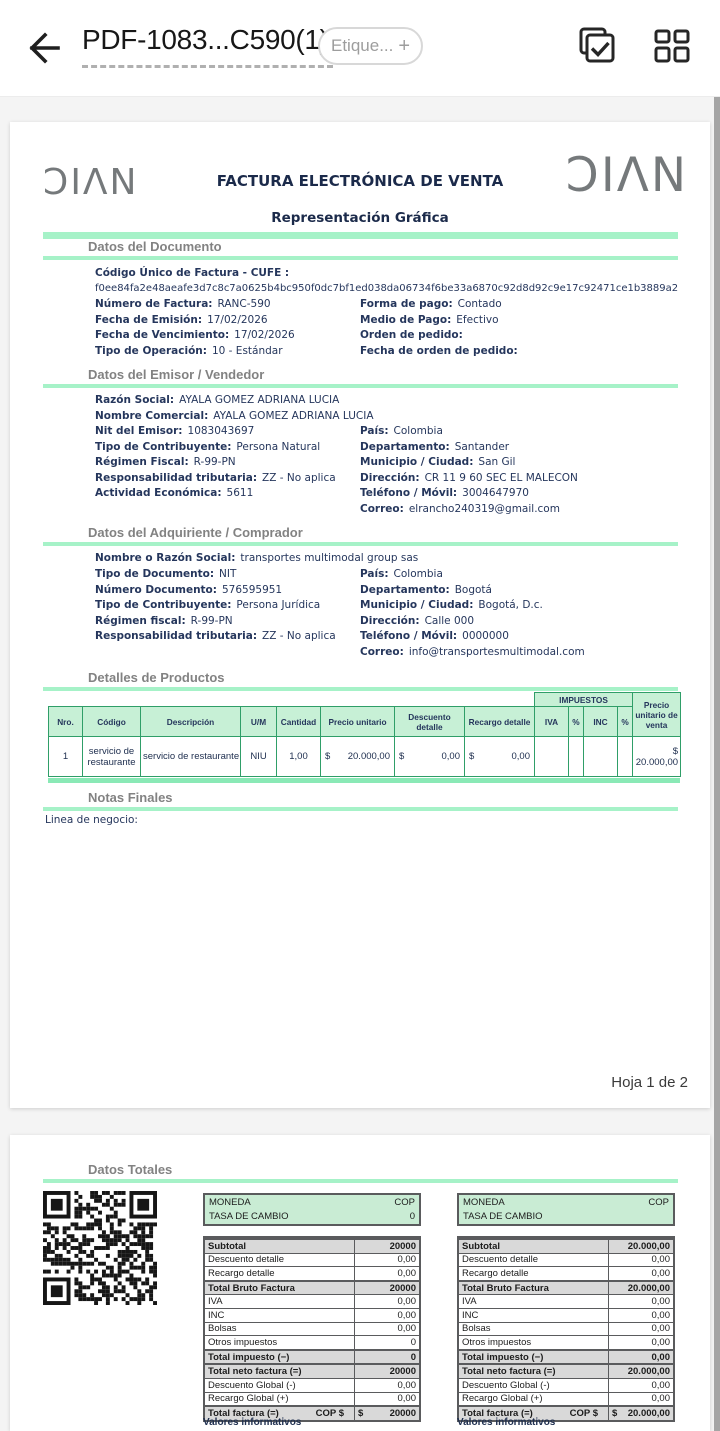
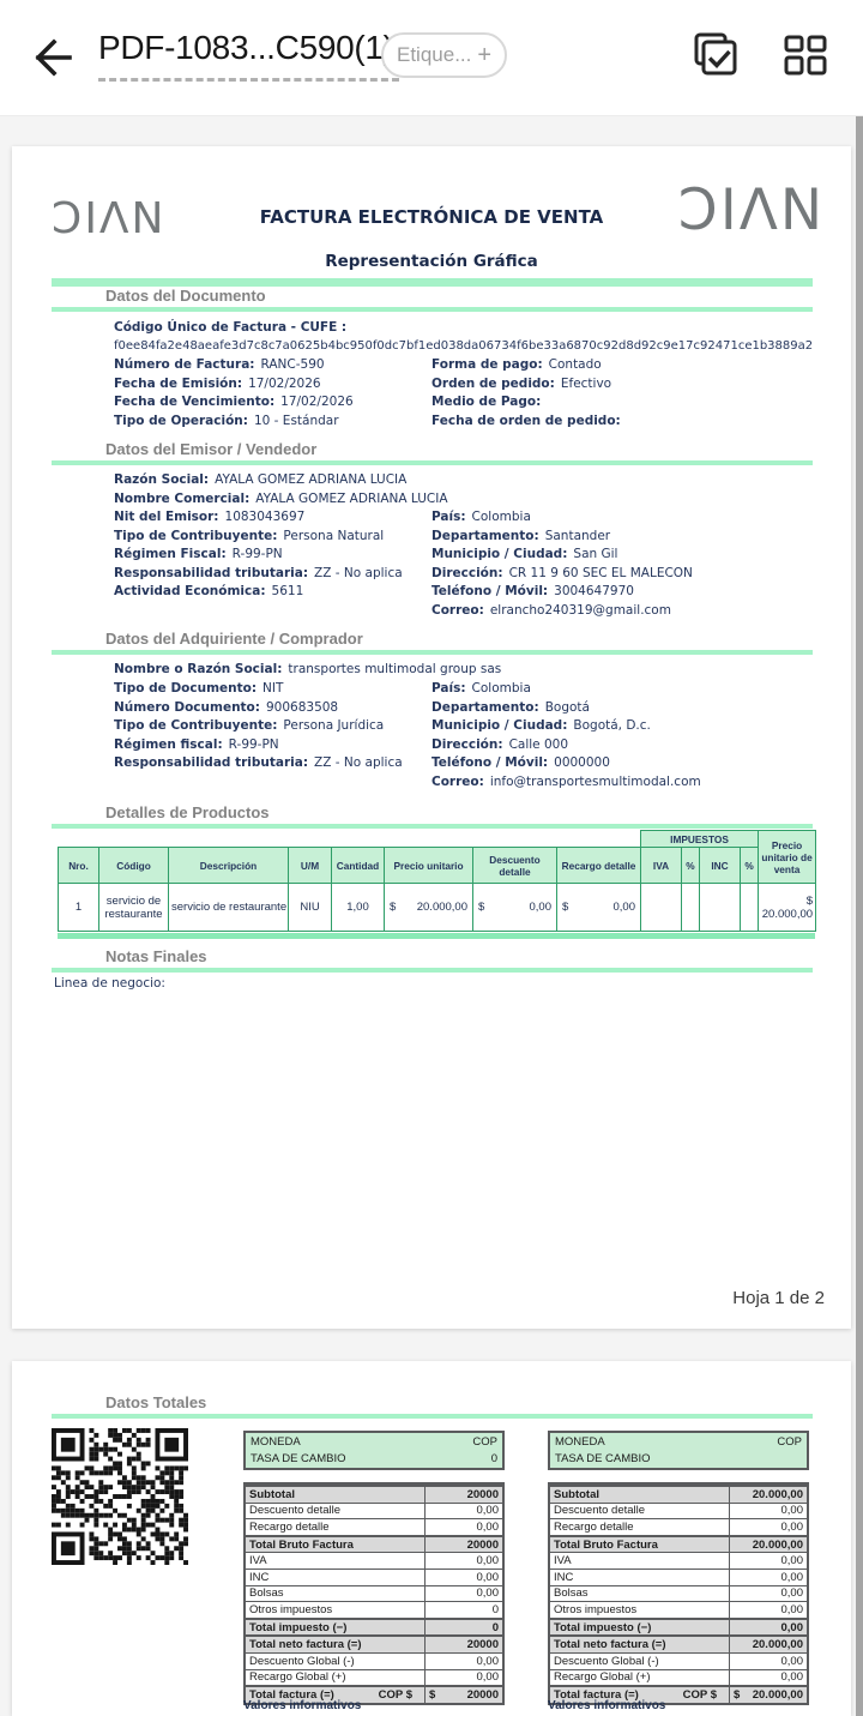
  PDF-1083...C590(1
  Etique...
  +
  ƆIΛN
  FACTURA ELECTRÓNICA DE VENTA
  ƆIΛN
  Representación Gráfica
  Datos del Documento
  Código Único de Factura - CUFE :
  f0ee84fa2e48aeafe3d7c8c7a0625b4bc950f0dc7bf1ed038da06734f6be33a6870c92d8d92c9e17c92471ce1b3889a2
  Número de Factura: RANC-590
  Forma de pago: Contado
  Fecha de Emisión: 17/02/2026
- Medio de Pago: Efectivo
+ Orden de pedido: Efectivo
  Fecha de Vencimiento: 17/02/2026
- Orden de pedido:
+ Medio de Pago:
  Tipo de Operación: 10 - Estándar
  Fecha de orden de pedido:
  Datos del Emisor / Vendedor
  Razón Social: AYALA GOMEZ ADRIANA LUCIA
  Nombre Comercial: AYALA GOMEZ ADRIANA LUCIA
  Nit del Emisor: 1083043697
  País: Colombia
  Tipo de Contribuyente: Persona Natural
  Departamento: Santander
  Régimen Fiscal: R-99-PN
  Municipio / Ciudad: San Gil
  Responsabilidad tributaria: ZZ - No aplica
  Dirección: CR 11 9 60 SEC EL MALECON
  Actividad Económica: 5611
  Teléfono / Móvil: 3004647970
  Correo: elrancho240319@gmail.com
  Datos del Adquiriente / Comprador
  Nombre o Razón Social: transportes multimodal group sas
  Tipo de Documento: NIT
  País: Colombia
- Número Documento: 576595951
+ Número Documento: 900683508
  Departamento: Bogotá
  Tipo de Contribuyente: Persona Jurídica
  Municipio / Ciudad: Bogotá, D.c.
  Régimen fiscal: R-99-PN
  Dirección: Calle 000
  Responsabilidad tributaria: ZZ - No aplica
  Teléfono / Móvil: 0000000
  Correo: info@transportesmultimodal.com
  Detalles de Productos
  	IMPUESTOS	Precio unitario de venta
  Nro.	Código	Descripción	U/M	Cantidad	Precio unitario	Descuento detalle	Recargo detalle	IVA	%	INC	%
  1	servicio de restaurante	servicio de restaurante	NIU	1,00	$ 20.000,00	$ 0,00	$ 0,00					$ 20.000,00
  Notas Finales
  Linea de negocio:
  Hoja 1 de 2
  Datos Totales
  MONEDA
  COP
  TASA DE CAMBIO
  0
  Subtotal
  20000
  Descuento detalle
  0,00
  Recargo detalle
  0,00
  Total Bruto Factura
  20000
  IVA
  0,00
  INC
  0,00
  Bolsas
  0,00
  Otros impuestos
  0
  Total impuesto (−)
  0
  Total neto factura (=)
  20000
  Descuento Global (-)
  0,00
  Recargo Global (+)
  0,00
  Total factura (=)
  COP $
  $
  20000
  Valores informativos
  MONEDA
  COP
  TASA DE CAMBIO
  Subtotal
  20.000,00
  Descuento detalle
  0,00
  Recargo detalle
  0,00
  Total Bruto Factura
  20.000,00
  IVA
  0,00
  INC
  0,00
  Bolsas
  0,00
  Otros impuestos
  0,00
  Total impuesto (−)
  0,00
  Total neto factura (=)
  20.000,00
  Descuento Global (-)
  0,00
  Recargo Global (+)
  0,00
  Total factura (=)
  COP $
  $
  20.000,00
  Valores informativos
